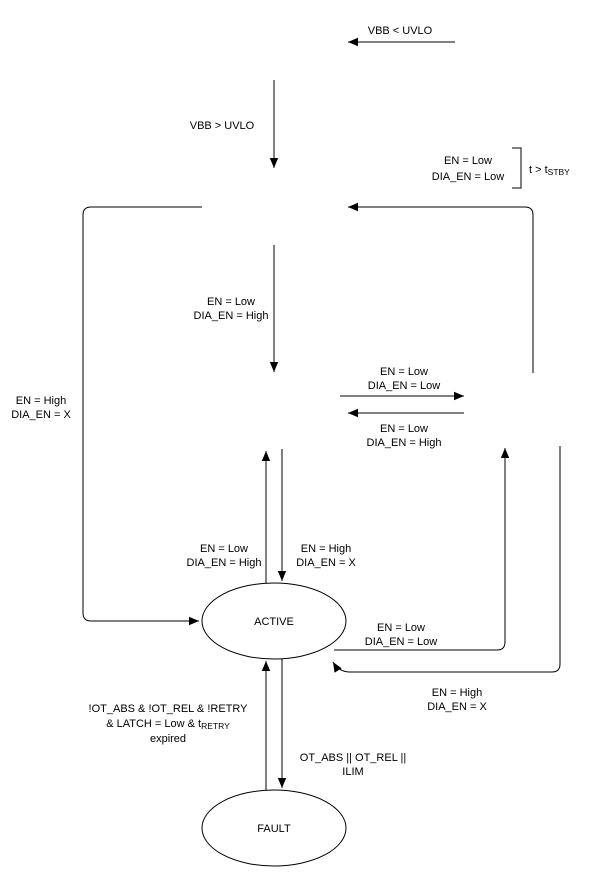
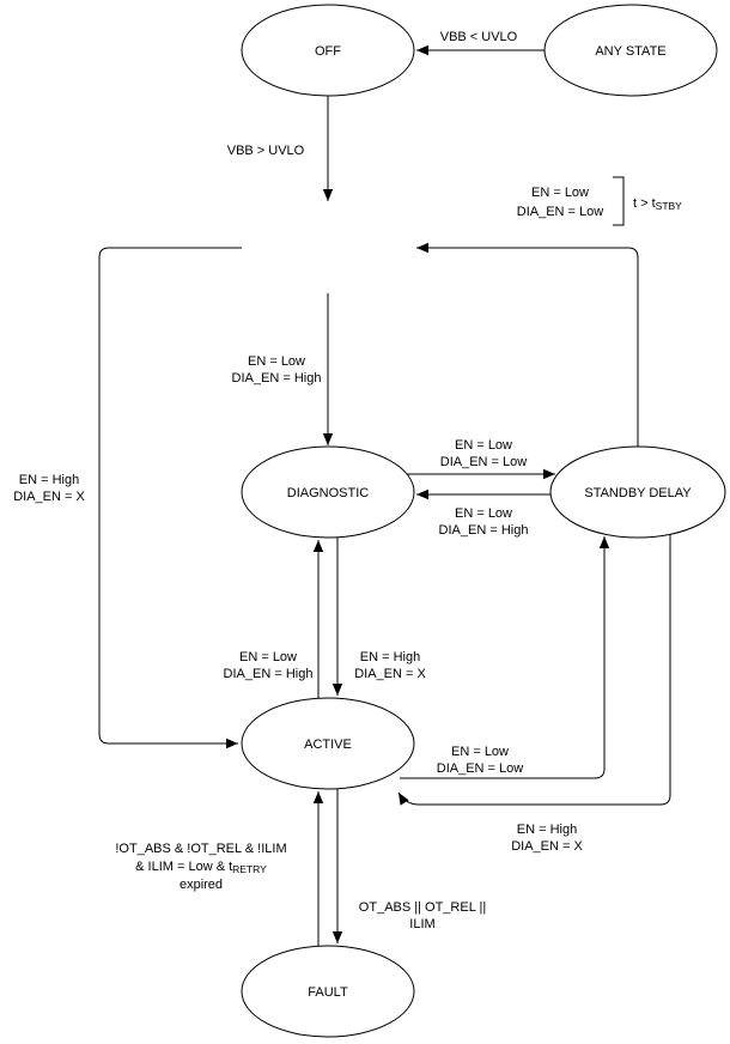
  VBB < UVLO
  VBB > UVLO
  EN = Low
  DIA_EN = High
  EN = Low
  DIA_EN = Low
  t > tSTBY
  EN = Low
  DIA_EN = Low
  EN = Low
  DIA_EN = High
  EN = High
  DIA_EN = X
  EN = Low
  DIA_EN = High
  EN = High
  DIA_EN = X
  EN = Low
  DIA_EN = Low
  EN = High
  DIA_EN = X
  OT_ABS || OT_REL ||
  ILIM
- !OT_ABS & !OT_REL & !RETRY
+ !OT_ABS & !OT_REL & !ILIM
- & LATCH = Low & tRETRY
+ & ILIM = Low & tRETRY
  expired
+ OFF
+ ANY STATE
+ DIAGNOSTIC
+ STANDBY DELAY
  ACTIVE
  FAULT
